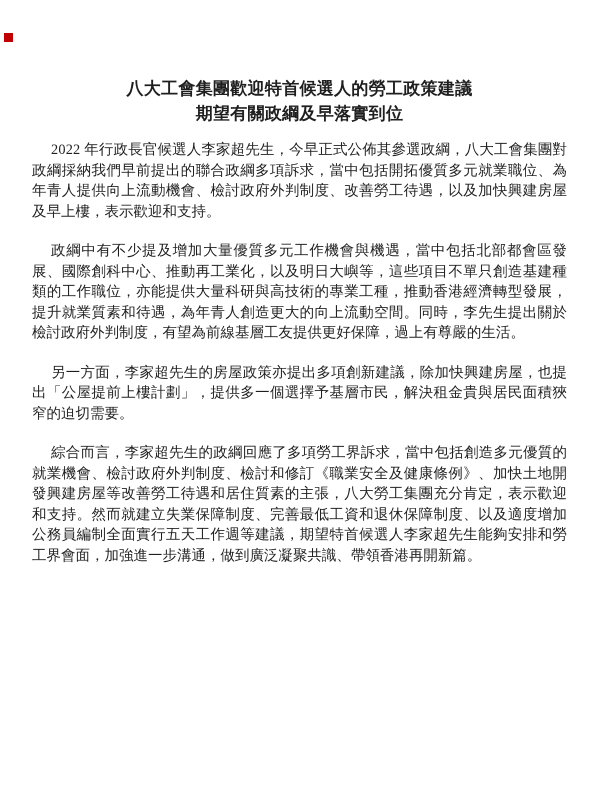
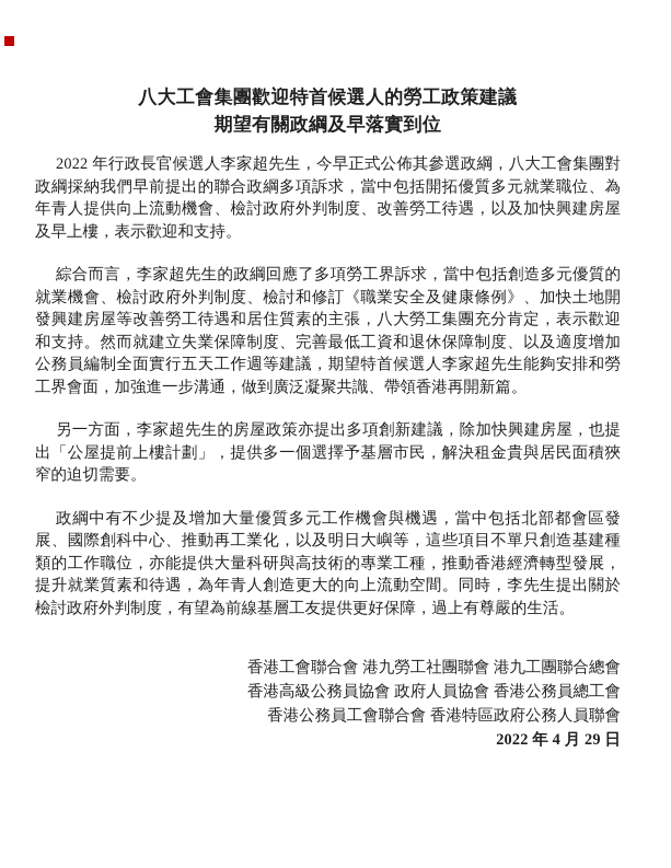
  八大工會集團歡迎特首候選人的勞工政策建議
  期望有關政綱及早落實到位
  2022 年行政長官候選人李家超先生，今早正式公佈其參選政綱，八大工會集團對政綱採納我們早前提出的聯合政綱多項訴求，當中包括開拓優質多元就業職位、為年青人提供向上流動機會、檢討政府外判制度、改善勞工待遇，以及加快興建房屋及早上樓，表示歡迎和支持。
- 政綱中有不少提及增加大量優質多元工作機會與機遇，當中包括北部都會區發展、國際創科中心、推動再工業化，以及明日大嶼等，這些項目不單只創造基建種類的工作職位，亦能提供大量科研與高技術的專業工種，推動香港經濟轉型發展，提升就業質素和待遇，為年青人創造更大的向上流動空間。同時，李先生提出關於檢討政府外判制度，有望為前線基層工友提供更好保障，過上有尊嚴的生活。
+ 綜合而言，李家超先生的政綱回應了多項勞工界訴求，當中包括創造多元優質的就業機會、檢討政府外判制度、檢討和修訂《職業安全及健康條例》、加快土地開發興建房屋等改善勞工待遇和居住質素的主張，八大勞工集團充分肯定，表示歡迎和支持。然而就建立失業保障制度、完善最低工資和退休保障制度、以及適度增加公務員編制全面實行五天工作週等建議，期望特首候選人李家超先生能夠安排和勞工界會面，加強進一步溝通，做到廣泛凝聚共識、帶領香港再開新篇。
  另一方面，李家超先生的房屋政策亦提出多項創新建議，除加快興建房屋，也提出「公屋提前上樓計劃」，提供多一個選擇予基層市民，解決租金貴與居民面積狹窄的迫切需要。
- 綜合而言，李家超先生的政綱回應了多項勞工界訴求，當中包括創造多元優質的就業機會、檢討政府外判制度、檢討和修訂《職業安全及健康條例》、加快土地開發興建房屋等改善勞工待遇和居住質素的主張，八大勞工集團充分肯定，表示歡迎和支持。然而就建立失業保障制度、完善最低工資和退休保障制度、以及適度增加公務員編制全面實行五天工作週等建議，期望特首候選人李家超先生能夠安排和勞工界會面，加強進一步溝通，做到廣泛凝聚共識、帶領香港再開新篇。
+ 政綱中有不少提及增加大量優質多元工作機會與機遇，當中包括北部都會區發展、國際創科中心、推動再工業化，以及明日大嶼等，這些項目不單只創造基建種類的工作職位，亦能提供大量科研與高技術的專業工種，推動香港經濟轉型發展，提升就業質素和待遇，為年青人創造更大的向上流動空間。同時，李先生提出關於檢討政府外判制度，有望為前線基層工友提供更好保障，過上有尊嚴的生活。
+ 香港工會聯合會 港九勞工社團聯會 港九工團聯合總會
+ 香港高級公務員協會 政府人員協會 香港公務員總工會
+ 香港公務員工會聯合會 香港特區政府公務人員聯會
+ 2022 年 4 月 29 日
